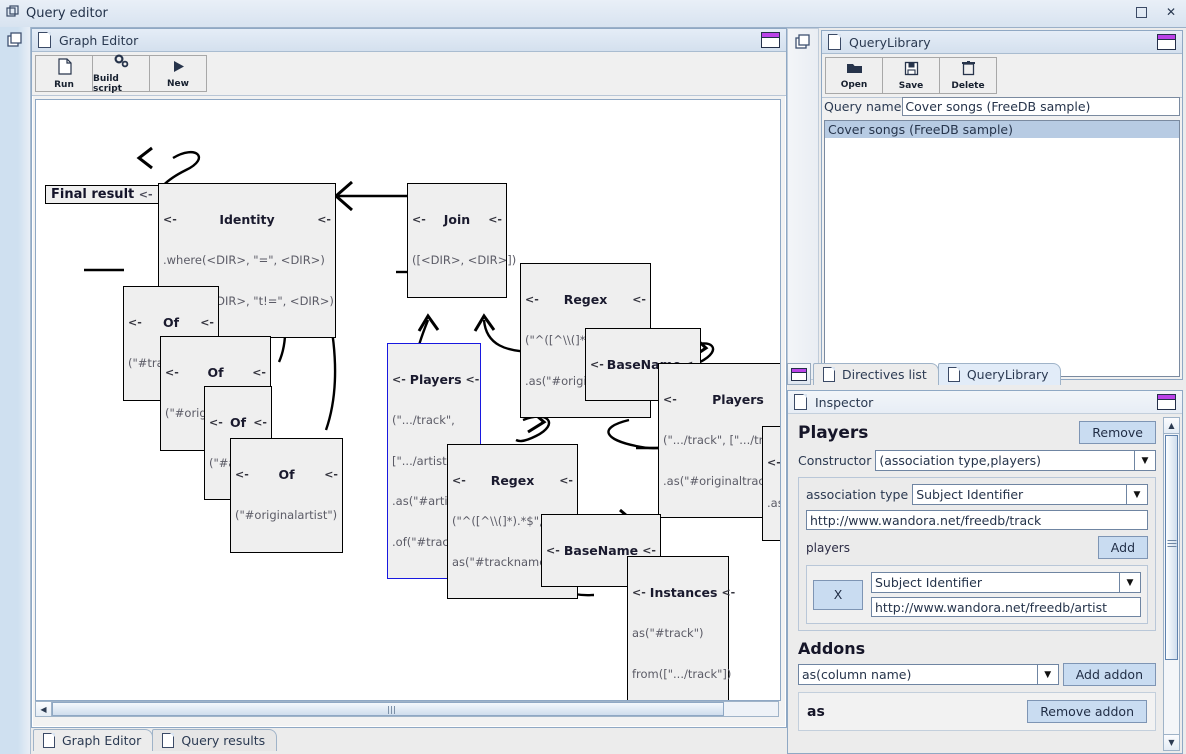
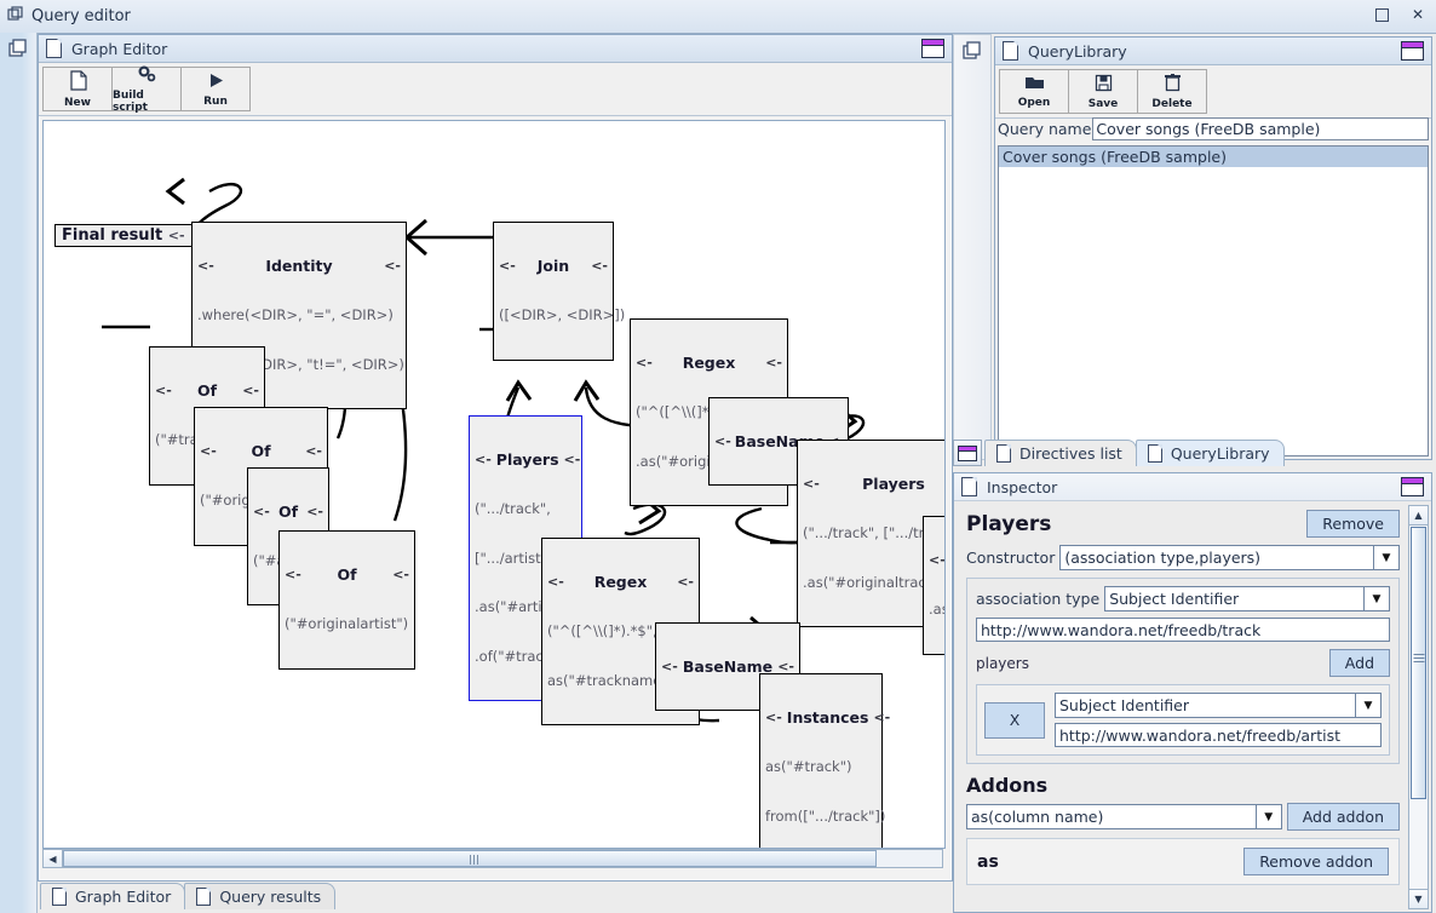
  Query editor
  ✕
  Graph Editor
- Run
+ New
  Build script
- New
+ Run
  Final result <-
  <-
  Identity
  <-
  .where(<DIR>, "=", <DIR>)
  <-
  Join
  <-
  ([<DIR>, <DIR>])
  <-
  Of
  <-
  <-
  Of
  <-
  <-
  Of
  <-
  <-
  Of
  <-
  ("#originalartist")
  <-
  Regex
  <-
  <-
  BaseNa
  <-
  Players
  <-
  (".../track",
  [".../artist
  .as("#arti
  .of("#trac
  <-
  Players
  (".../track", [".../tr
  .as("#originaltra
  <-
  <-
  Regex
  <-
  ("^([^\\(]*).*$"
  as("#tracknam
  <-
  BaseName
  <-
  <-
  Instances
  <-
  as("#track")
  from([".../track"])
  ◀
  Graph Editor
  Query results
  QueryLibrary
  Open
  Save
  Delete
  Query name
  Cover songs (FreeDB sample)
  Cover songs (FreeDB sample)
  Directives list
  QueryLibrary
  Inspector
  Players
  Remove
  Constructor
  (association type,players)
  ▼
  association type
  Subject Identifier
  ▼
  http://www.wandora.net/freedb/track
  players
  Add
  X
  Subject Identifier
  ▼
  http://www.wandora.net/freedb/artist
  Addons
  as(column name)
  ▼
  Add addon
  as
  Remove addon
  ▲
  ▼
